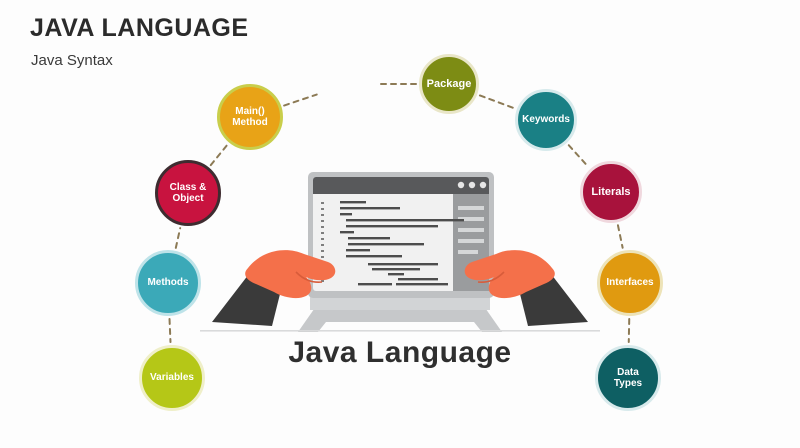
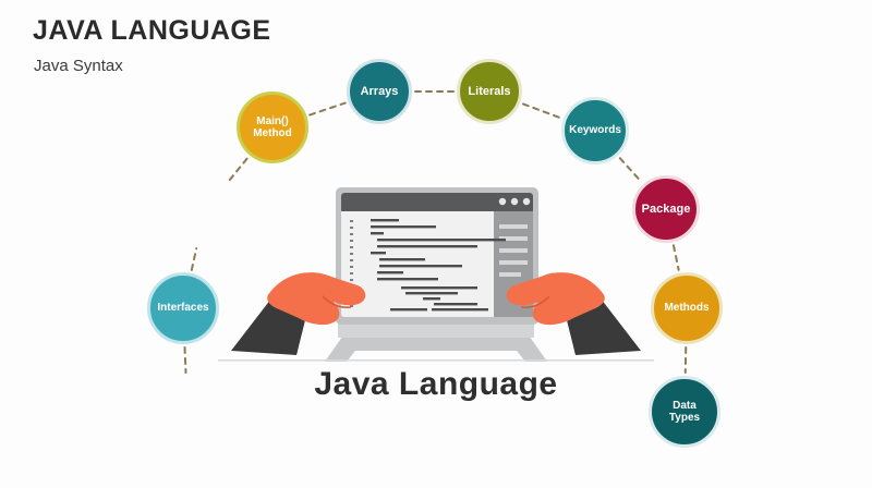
  JAVA LANGUAGE
  Java Syntax
  Java Language
- Class &
- Object
  Main()
  Method
+ Arrays
- Package
+ Literals
  Keywords
- Literals
+ Package
- Interfaces
+ Methods
  Data
  Types
- Variables
- Methods
+ Interfaces
